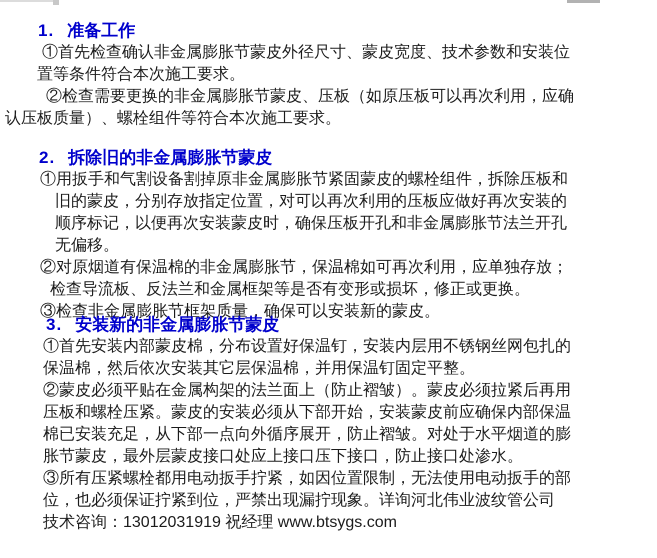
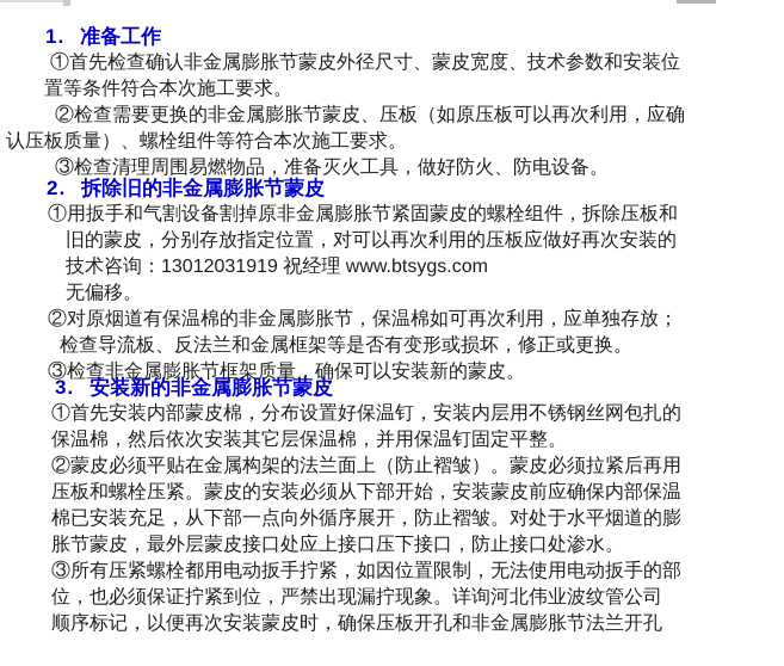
  1. 准备工作
  ①首先检查确认非金属膨胀节蒙皮外径尺寸、蒙皮宽度、技术参数和安装位
  置等条件符合本次施工要求。
  ②检查需要更换的非金属膨胀节蒙皮、压板（如原压板可以再次利用，应确
  认压板质量）、螺栓组件等符合本次施工要求。
+ ③检查清理周围易燃物品，准备灭火工具，做好防火、防电设备。
  2. 拆除旧的非金属膨胀节蒙皮
  ①用扳手和气割设备割掉原非金属膨胀节紧固蒙皮的螺栓组件，拆除压板和
  旧的蒙皮，分别存放指定位置，对可以再次利用的压板应做好再次安装的
- 顺序标记，以便再次安装蒙皮时，确保压板开孔和非金属膨胀节法兰开孔
+ 技术咨询：13012031919 祝经理 www.btsygs.com
  无偏移。
  ②对原烟道有保温棉的非金属膨胀节，保温棉如可再次利用，应单独存放；
  检查导流板、反法兰和金属框架等是否有变形或损坏，修正或更换。
  ③检查非金属膨胀节框架质量，确保可以安装新的蒙皮。
  3. 安装新的非金属膨胀节蒙皮
  ①首先安装内部蒙皮棉，分布设置好保温钉，安装内层用不锈钢丝网包扎的
  保温棉，然后依次安装其它层保温棉，并用保温钉固定平整。
  ②蒙皮必须平贴在金属构架的法兰面上（防止褶皱）。蒙皮必须拉紧后再用
  压板和螺栓压紧。蒙皮的安装必须从下部开始，安装蒙皮前应确保内部保温
  棉已安装充足，从下部一点向外循序展开，防止褶皱。对处于水平烟道的膨
  胀节蒙皮，最外层蒙皮接口处应上接口压下接口，防止接口处渗水。
  ③所有压紧螺栓都用电动扳手拧紧，如因位置限制，无法使用电动扳手的部
  位，也必须保证拧紧到位，严禁出现漏拧现象。详询河北伟业波纹管公司
- 技术咨询：13012031919 祝经理 www.btsygs.com
+ 顺序标记，以便再次安装蒙皮时，确保压板开孔和非金属膨胀节法兰开孔
